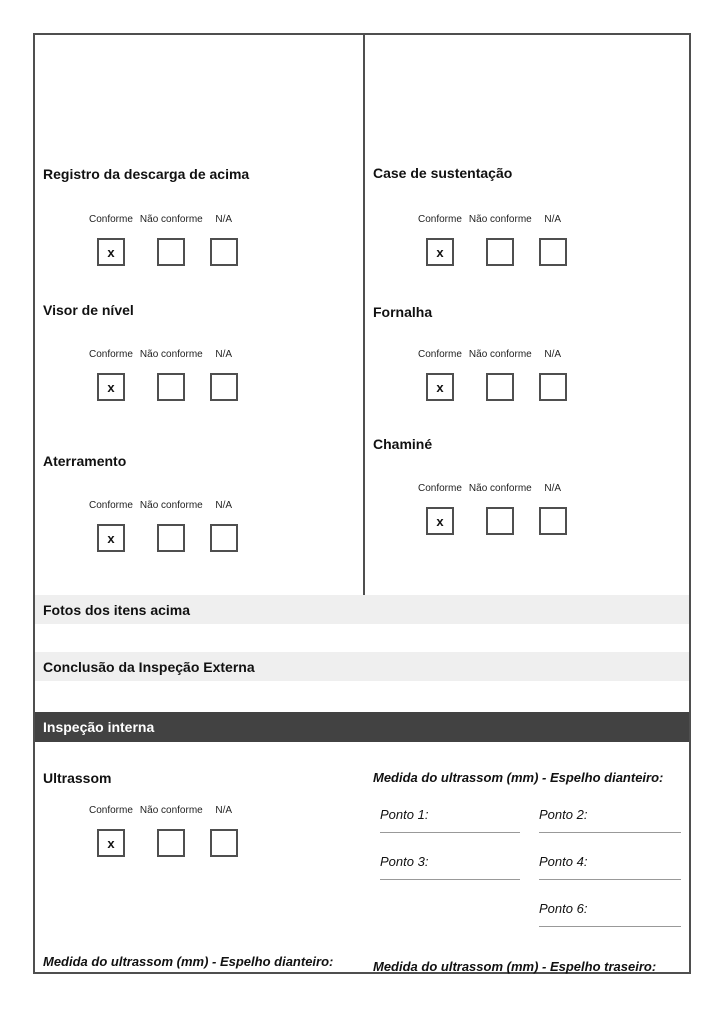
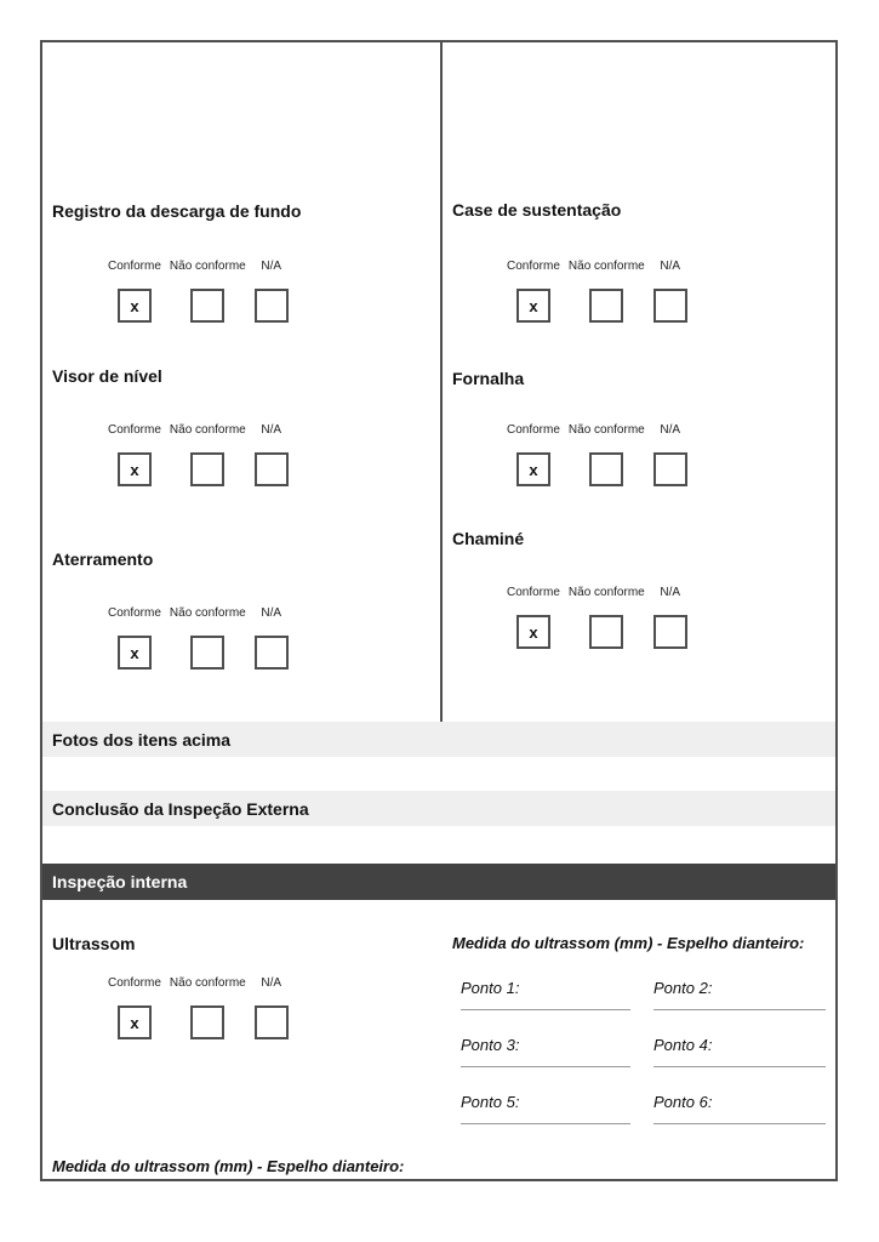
- Registro da descarga de acima
+ Registro da descarga de fundo
  Conforme
  x
  Não conforme
  N/A
  Visor de nível
  Conforme
  x
  Não conforme
  N/A
  Aterramento
  Conforme
  x
  Não conforme
  N/A
  Case de sustentação
  Conforme
  x
  Não conforme
  N/A
  Fornalha
  Conforme
  x
  Não conforme
  N/A
  Chaminé
  Conforme
  x
  Não conforme
  N/A
  Fotos dos itens acima
  Conclusão da Inspeção Externa
  Inspeção interna
  Ultrassom
  Conforme
  x
  Não conforme
  N/A
  Medida do ultrassom (mm) - Espelho dianteiro:
  Medida do ultrassom (mm) - Espelho dianteiro:
  Ponto 1:
  Ponto 2:
  Ponto 3:
  Ponto 4:
+ Ponto 5:
  Ponto 6:
- Medida do ultrassom (mm) - Espelho traseiro:
